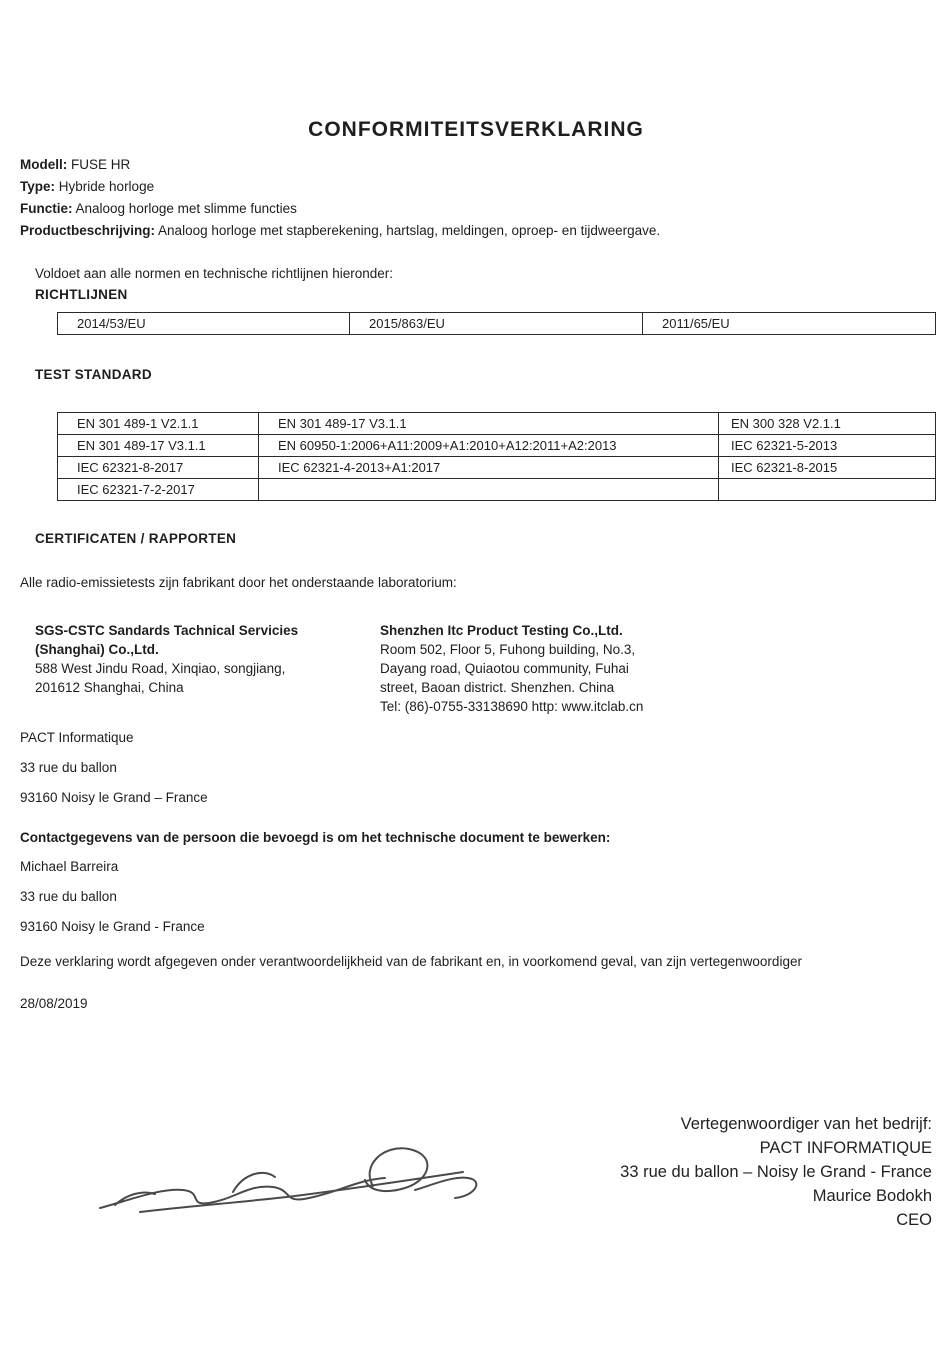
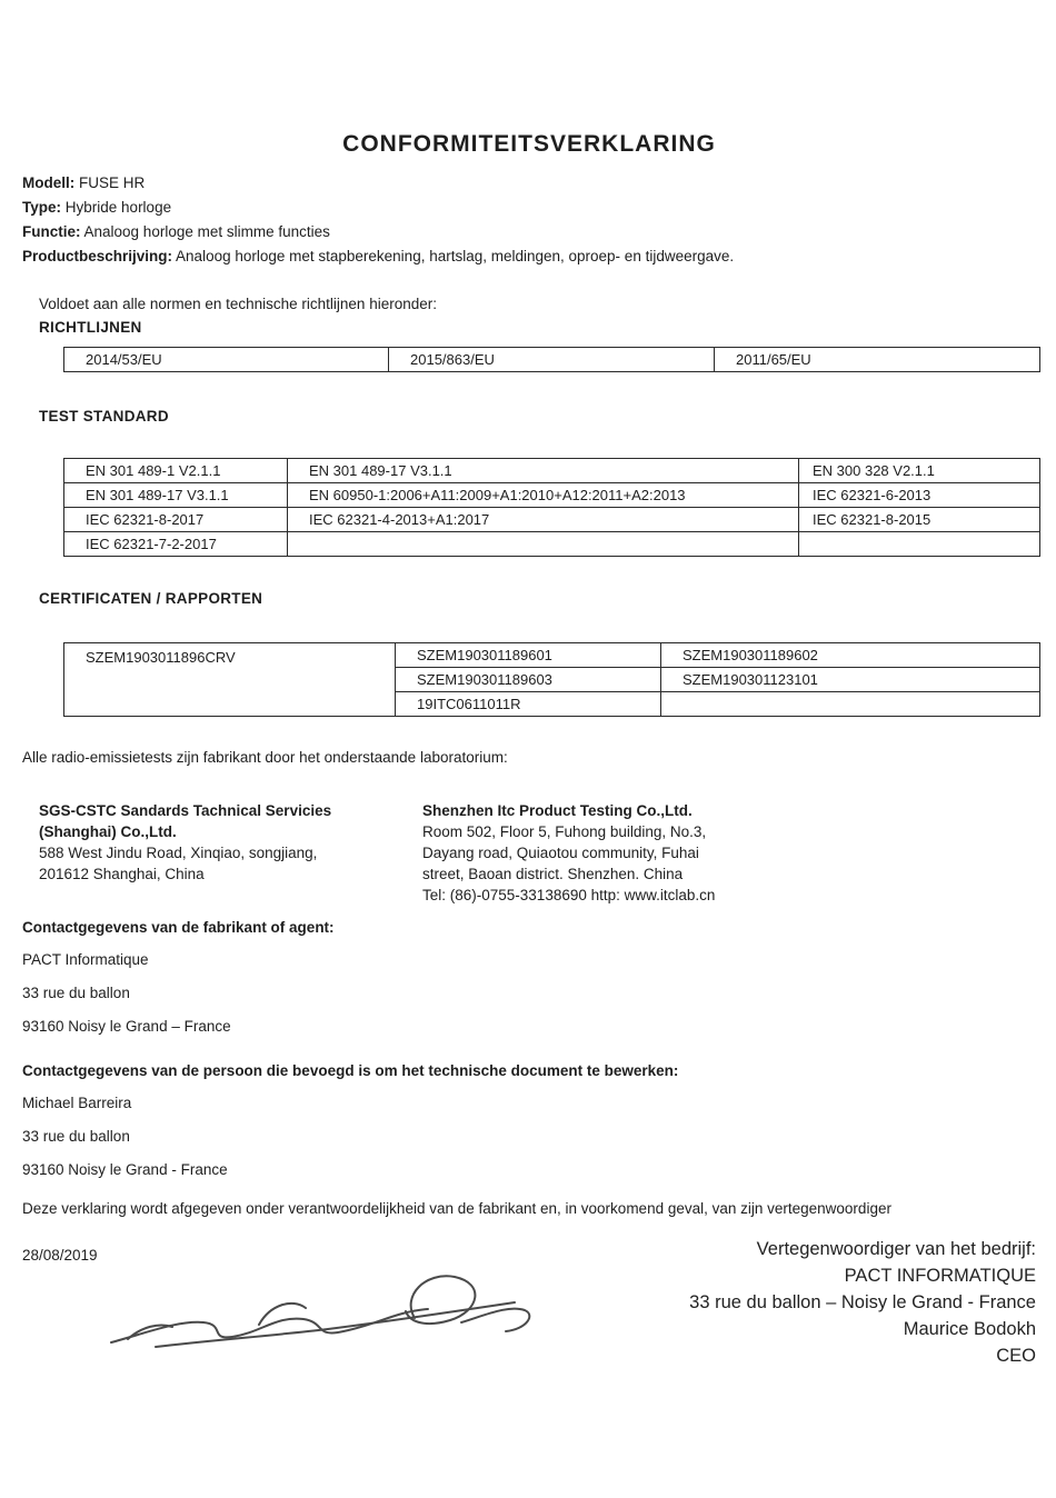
  CONFORMITEITSVERKLARING
  Modell: FUSE HR
  Type: Hybride horloge
  Functie: Analoog horloge met slimme functies
  Productbeschrijving: Analoog horloge met stapberekening, hartslag, meldingen, oproep- en tijdweergave.
  Voldoet aan alle normen en technische richtlijnen hieronder:
  RICHTLIJNEN
  2014/53/EU	2015/863/EU	2011/65/EU
  TEST STANDARD
  EN 301 489-1 V2.1.1	EN 301 489-17 V3.1.1	EN 300 328 V2.1.1
- EN 301 489-17 V3.1.1	EN 60950-1:2006+A11:2009+A1:2010+A12:2011+A2:2013	IEC 62321-5-2013
+ EN 301 489-17 V3.1.1	EN 60950-1:2006+A11:2009+A1:2010+A12:2011+A2:2013	IEC 62321-6-2013
  IEC 62321-8-2017	IEC 62321-4-2013+A1:2017	IEC 62321-8-2015
  IEC 62321-7-2-2017
  CERTIFICATEN / RAPPORTEN
+ SZEM1903011896CRV	SZEM190301189601	SZEM190301189602
+ SZEM190301189603	SZEM190301123101
+ 19ITC0611011R
  Alle radio-emissietests zijn fabrikant door het onderstaande laboratorium:
  SGS-CSTC Sandards Tachnical Servicies
  (Shanghai) Co.,Ltd.
  588 West Jindu Road, Xinqiao, songjiang,
  201612 Shanghai, China
  Shenzhen Itc Product Testing Co.,Ltd.
  Room 502, Floor 5, Fuhong building, No.3,
  Dayang road, Quiaotou community, Fuhai
  street, Baoan district. Shenzhen. China
  Tel: (86)-0755-33138690 http: www.itclab.cn
+ Contactgegevens van de fabrikant of agent:
  PACT Informatique
  33 rue du ballon
  93160 Noisy le Grand – France
  Contactgegevens van de persoon die bevoegd is om het technische document te bewerken:
  Michael Barreira
  33 rue du ballon
  93160 Noisy le Grand - France
  Deze verklaring wordt afgegeven onder verantwoordelijkheid van de fabrikant en, in voorkomend geval, van zijn vertegenwoordiger
  28/08/2019
  Vertegenwoordiger van het bedrijf:
  PACT INFORMATIQUE
  33 rue du ballon – Noisy le Grand - France
  Maurice Bodokh
  CEO
